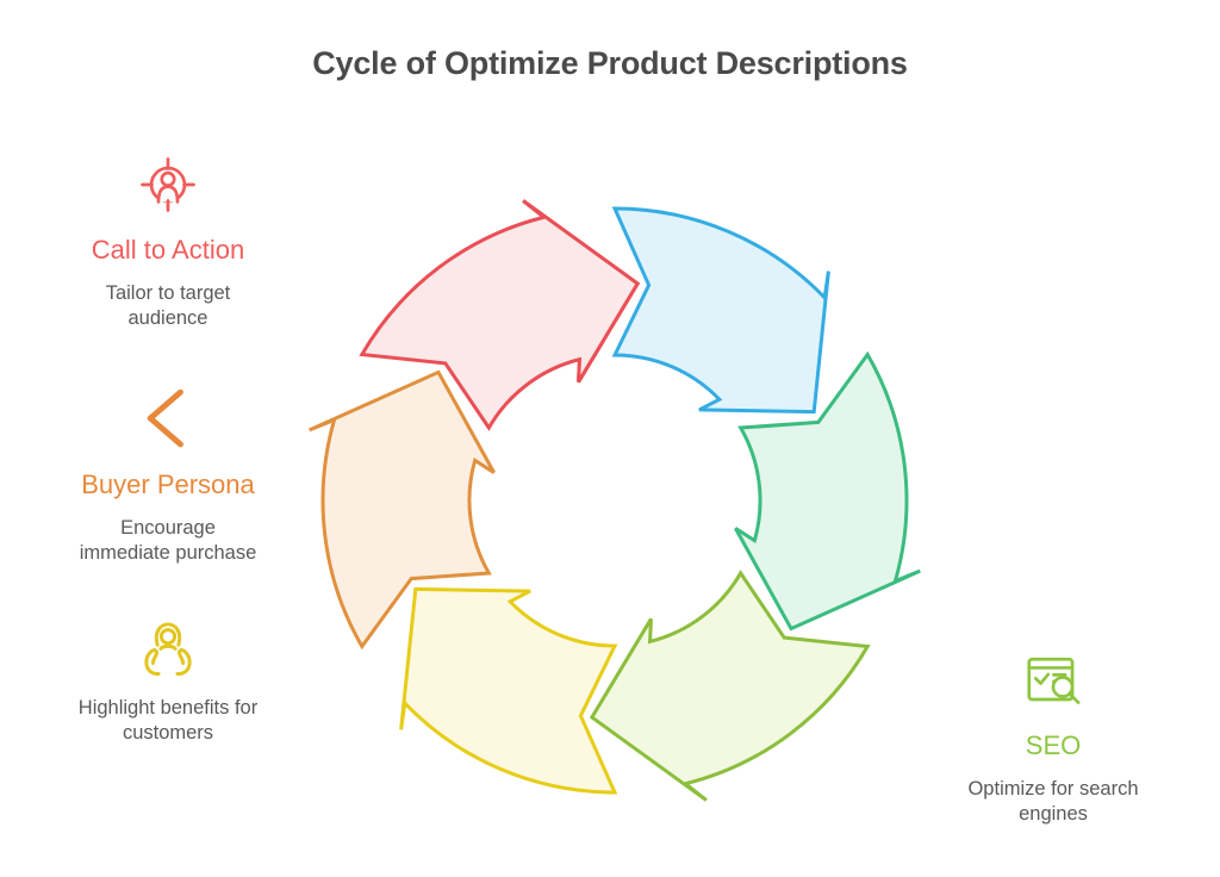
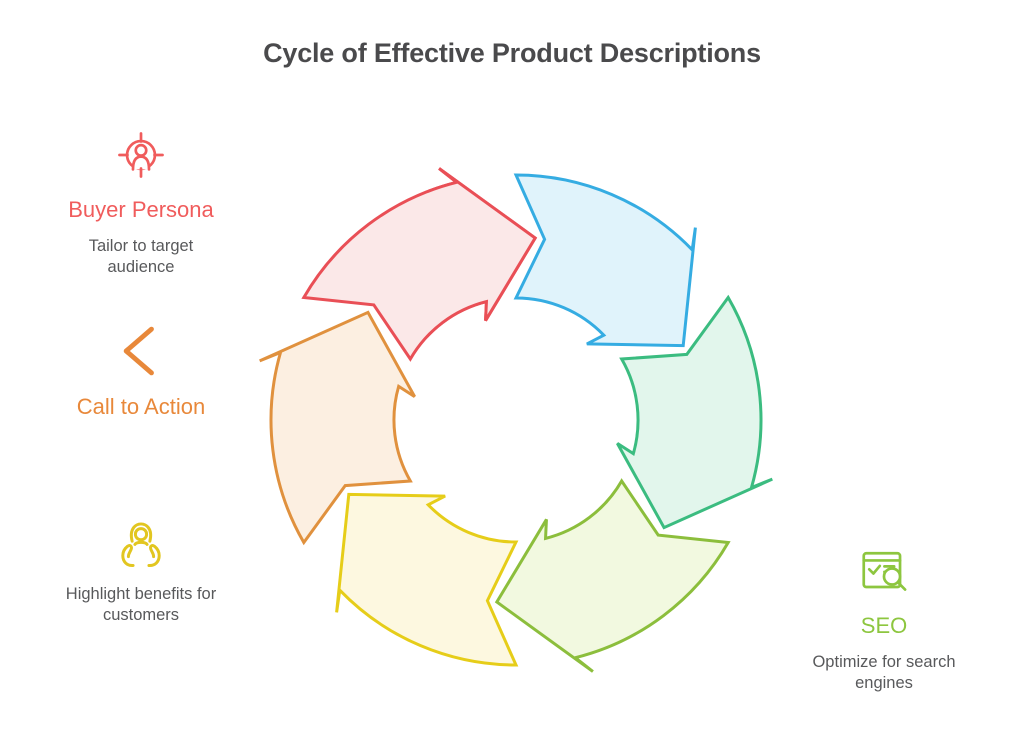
- Cycle of Optimize Product Descriptions
+ Cycle of Effective Product Descriptions
- Call to Action
+ Buyer Persona
  Tailor to target
  audience
- Buyer Persona
+ Call to Action
- Encourage
- immediate purchase
  Highlight benefits for
  customers
  SEO
  Optimize for search
  engines
